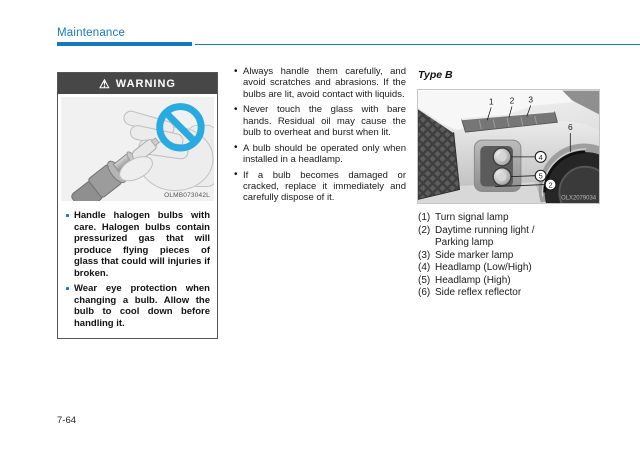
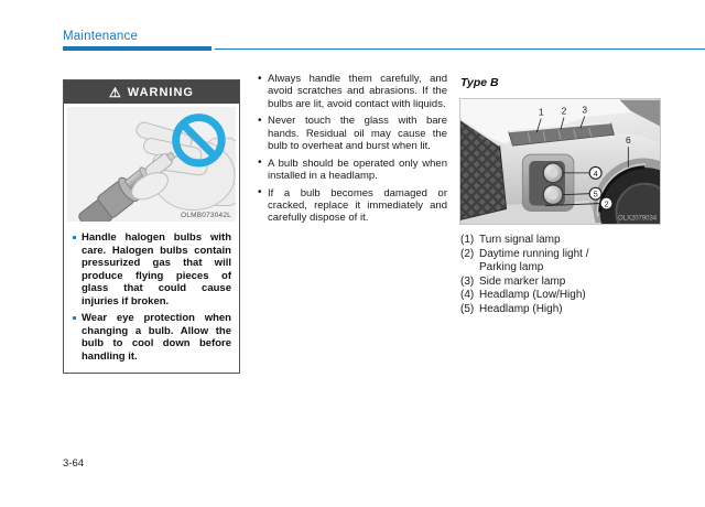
  Maintenance
  ⚠
  WARNING
- Handle halogen bulbs with care. Halogen bulbs contain pressurized gas that will produce flying pieces of glass that could will injuries if broken.
+ Handle halogen bulbs with care. Halogen bulbs contain pressurized gas that will produce flying pieces of glass that could cause injuries if broken.
  Wear eye protection when changing a bulb. Allow the bulb to cool down before handling it.
  Always handle them carefully, and avoid scratches and abrasions. If the bulbs are lit, avoid contact with liquids.
  Never touch the glass with bare hands. Residual oil may cause the bulb to overheat and burst when lit.
  A bulb should be operated only when installed in a headlamp.
  If a bulb becomes damaged or cracked, replace it immediately and carefully dispose of it.
  Type B
  1
  2
  3
  6
  4
  5
  2
  (1)
  Turn signal lamp
  (2)
  Daytime running light / Parking lamp
  (3)
  Side marker lamp
  (4)
  Headlamp (Low/High)
  (5)
  Headlamp (High)
- (6)
- Side reflex reflector
- 7-64
+ 3-64
